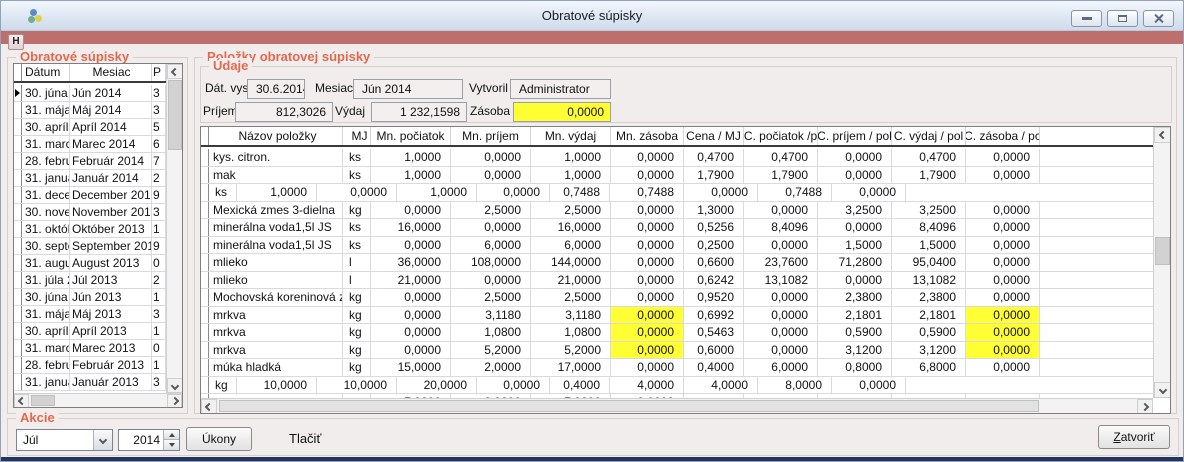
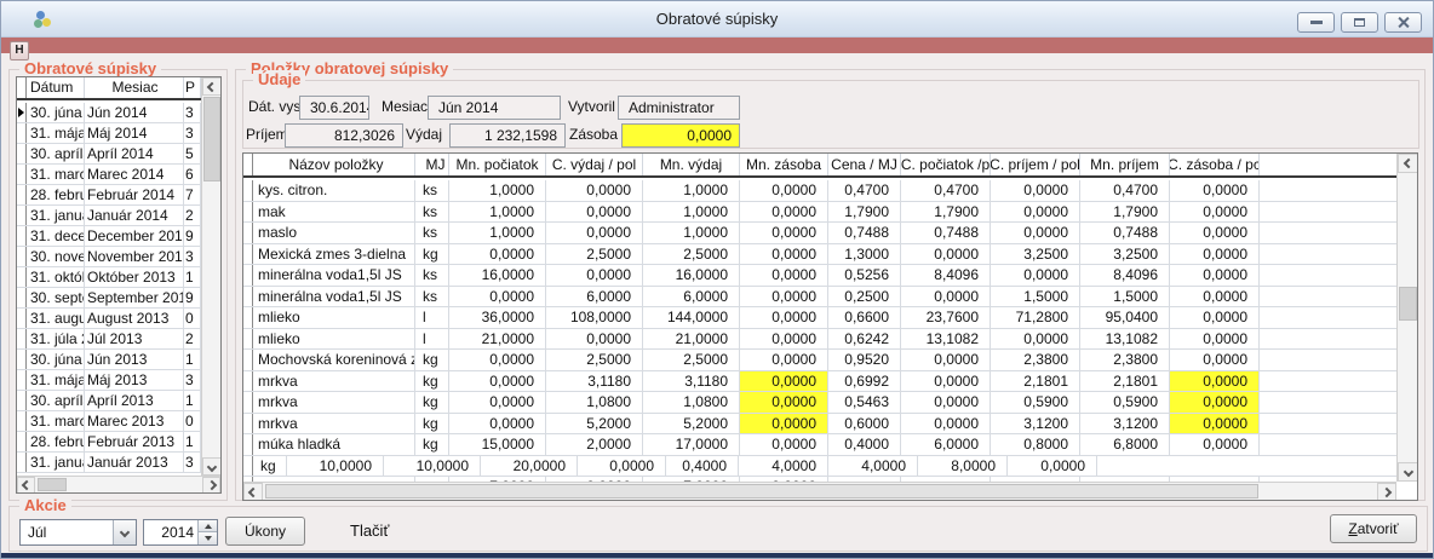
  Obratové súpisky
  H
  Obratové súpisky
  Dátum
  Mesiac
  P
  30. júna
  Jún 2014
  3
  31. mája
  Máj 2014
  3
  30. apríl
  Apríl 2014
  5
  31. marc
  Marec 2014
  6
  28. febru
  Február 2014
  7
  31. janu
  Január 2014
  2
  31. dece
  December 201
  9
  30. nove
  November 201
  3
  31. októ
  Október 2013
  1
  30. sept
  September 201
  9
  31. augu
  August 2013
  0
  31. júla
  Júl 2013
  2
  30. júna
  Jún 2013
  1
  31. mája
  Máj 2013
  3
  30. apríl
  Apríl 2013
  1
  31. marc
  Marec 2013
  0
  28. febru
  Február 2013
  1
  31. janu
  Január 2013
  3
  Položky obratovej súpisky
  Údaje
  Dát. vys
  30.6.201
  Mesiac
  Jún 2014
  Vytvoril
  Administrator
  Príjem
  812,3026
  Výdaj
  1 232,1598
  Zásoba
  0,0000
  Názov položky
  MJ
  Mn. počiatok
- Mn. príjem
+ C. výdaj / pol
  Mn. výdaj
  Mn. zásoba
  Cena / MJ
  C. počiatok /p
  C. príjem / pol
- C. výdaj / pol
+ Mn. príjem
  C. zásoba / pc
  kys. citron.
  ks
  1,0000
  0,0000
  1,0000
  0,0000
  0,4700
  0,4700
  0,0000
  0,4700
  0,0000
  mak
  ks
  1,0000
  0,0000
  1,0000
  0,0000
  1,7900
  1,7900
  0,0000
  1,7900
  0,0000
+ maslo
  ks
  1,0000
  0,0000
  1,0000
  0,0000
  0,7488
  0,7488
  0,0000
  0,7488
  0,0000
  Mexická zmes 3-dielna
  kg
  0,0000
  2,5000
  2,5000
  0,0000
  1,3000
  0,0000
  3,2500
  3,2500
  0,0000
  minerálna voda1,5l JS
  ks
  16,0000
  0,0000
  16,0000
  0,0000
  0,5256
  8,4096
  0,0000
  8,4096
  0,0000
  minerálna voda1,5l JS
  ks
  0,0000
  6,0000
  6,0000
  0,0000
  0,2500
  0,0000
  1,5000
  1,5000
  0,0000
  mlieko
  l
  36,0000
  108,0000
  144,0000
  0,0000
  0,6600
  23,7600
  71,2800
  95,0400
  0,0000
  mlieko
  l
  21,0000
  0,0000
  21,0000
  0,0000
  0,6242
  13,1082
  0,0000
  13,1082
  0,0000
  Mochovská koreninová z
  kg
  0,0000
  2,5000
  2,5000
  0,0000
  0,9520
  0,0000
  2,3800
  2,3800
  0,0000
  mrkva
  kg
  0,0000
  3,1180
  3,1180
  0,0000
  0,6992
  0,0000
  2,1801
  2,1801
  0,0000
  mrkva
  kg
  0,0000
  1,0800
  1,0800
  0,0000
  0,5463
  0,0000
  0,5900
  0,5900
  0,0000
  mrkva
  kg
  0,0000
  5,2000
  5,2000
  0,0000
  0,6000
  0,0000
  3,1200
  3,1200
  0,0000
  múka hladká
  kg
  15,0000
  2,0000
  17,0000
  0,0000
  0,4000
  6,0000
  0,8000
  6,8000
  0,0000
  kg
  10,0000
  10,0000
  20,0000
  0,0000
  0,4000
  4,0000
  4,0000
  8,0000
  0,0000
  Akcie
  Júl
  2014
  Úkony
  Tlačiť
  Zatvoriť
